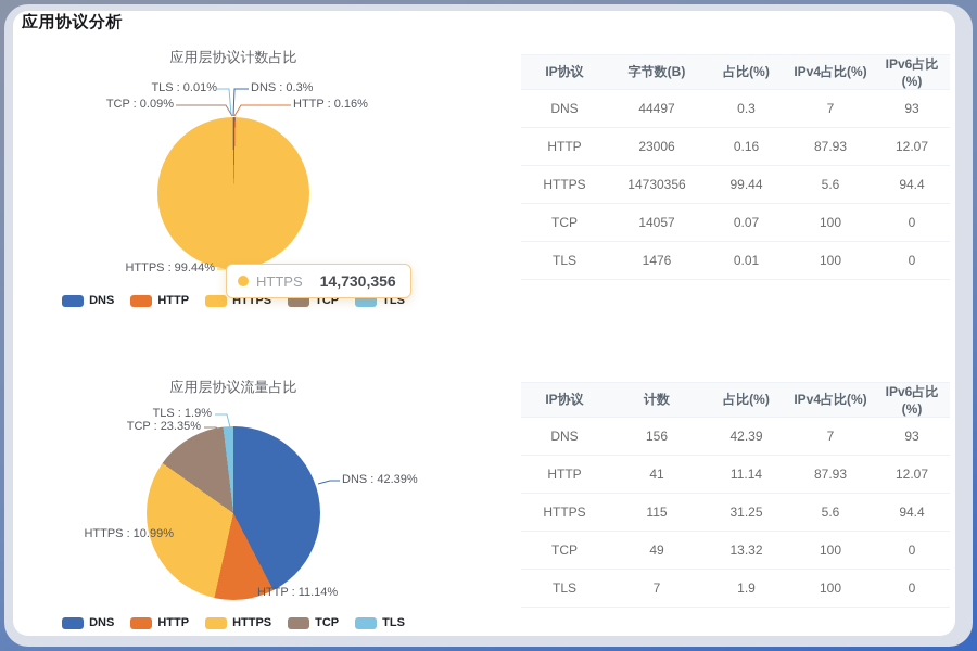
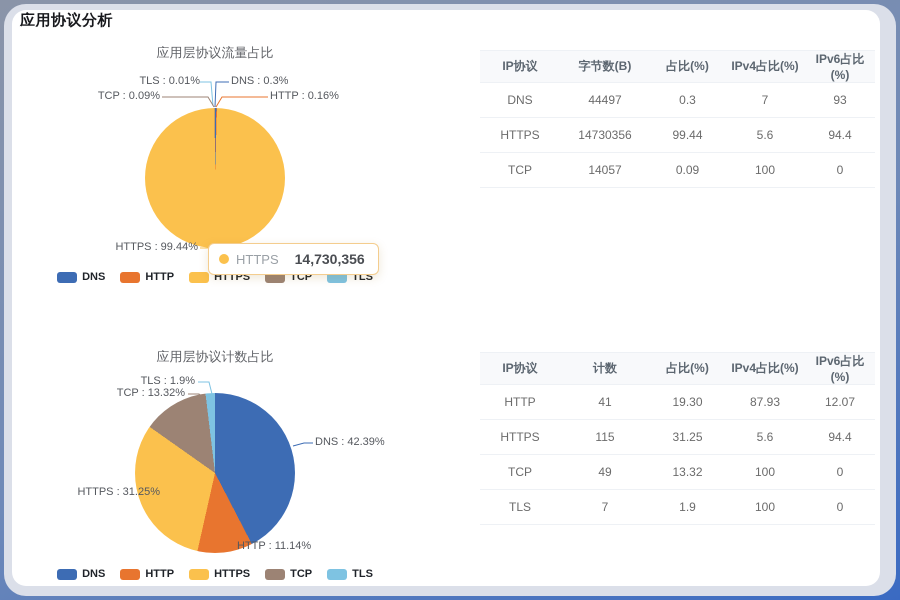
  应用协议分析
- 应用层协议计数占比
+ 应用层协议流量占比
  TLS : 0.01%
  DNS : 0.3%
  TCP : 0.09%
  HTTP : 0.16%
  HTTPS : 99.44%
  HTTPS
  14,730,356
  DNS
  HTTP
  HTTPS
  TCP
  TLS
- 应用层协议流量占比
+ 应用层协议计数占比
  TLS : 1.9%
- TCP : 23.35%
+ TCP : 13.32%
  DNS : 42.39%
- HTTPS : 10.99%
+ HTTPS : 31.25%
  HTTP : 11.14%
  DNS
  HTTP
  HTTPS
  TCP
  TLS
  IP协议	字节数(B)	占比(%)	IPv4占比(%)	IPv6占比(%)
  DNS	44497	0.3	7	93
- HTTP	23006	0.16	87.93	12.07
  HTTPS	14730356	99.44	5.6	94.4
- TCP	14057	0.07	100	0
+ TCP	14057	0.09	100	0
- TLS	1476	0.01	100	0
  IP协议	计数	占比(%)	IPv4占比(%)	IPv6占比(%)
- DNS	156	42.39	7	93
- HTTP	41	11.14	87.93	12.07
+ HTTP	41	19.30	87.93	12.07
  HTTPS	115	31.25	5.6	94.4
  TCP	49	13.32	100	0
  TLS	7	1.9	100	0
